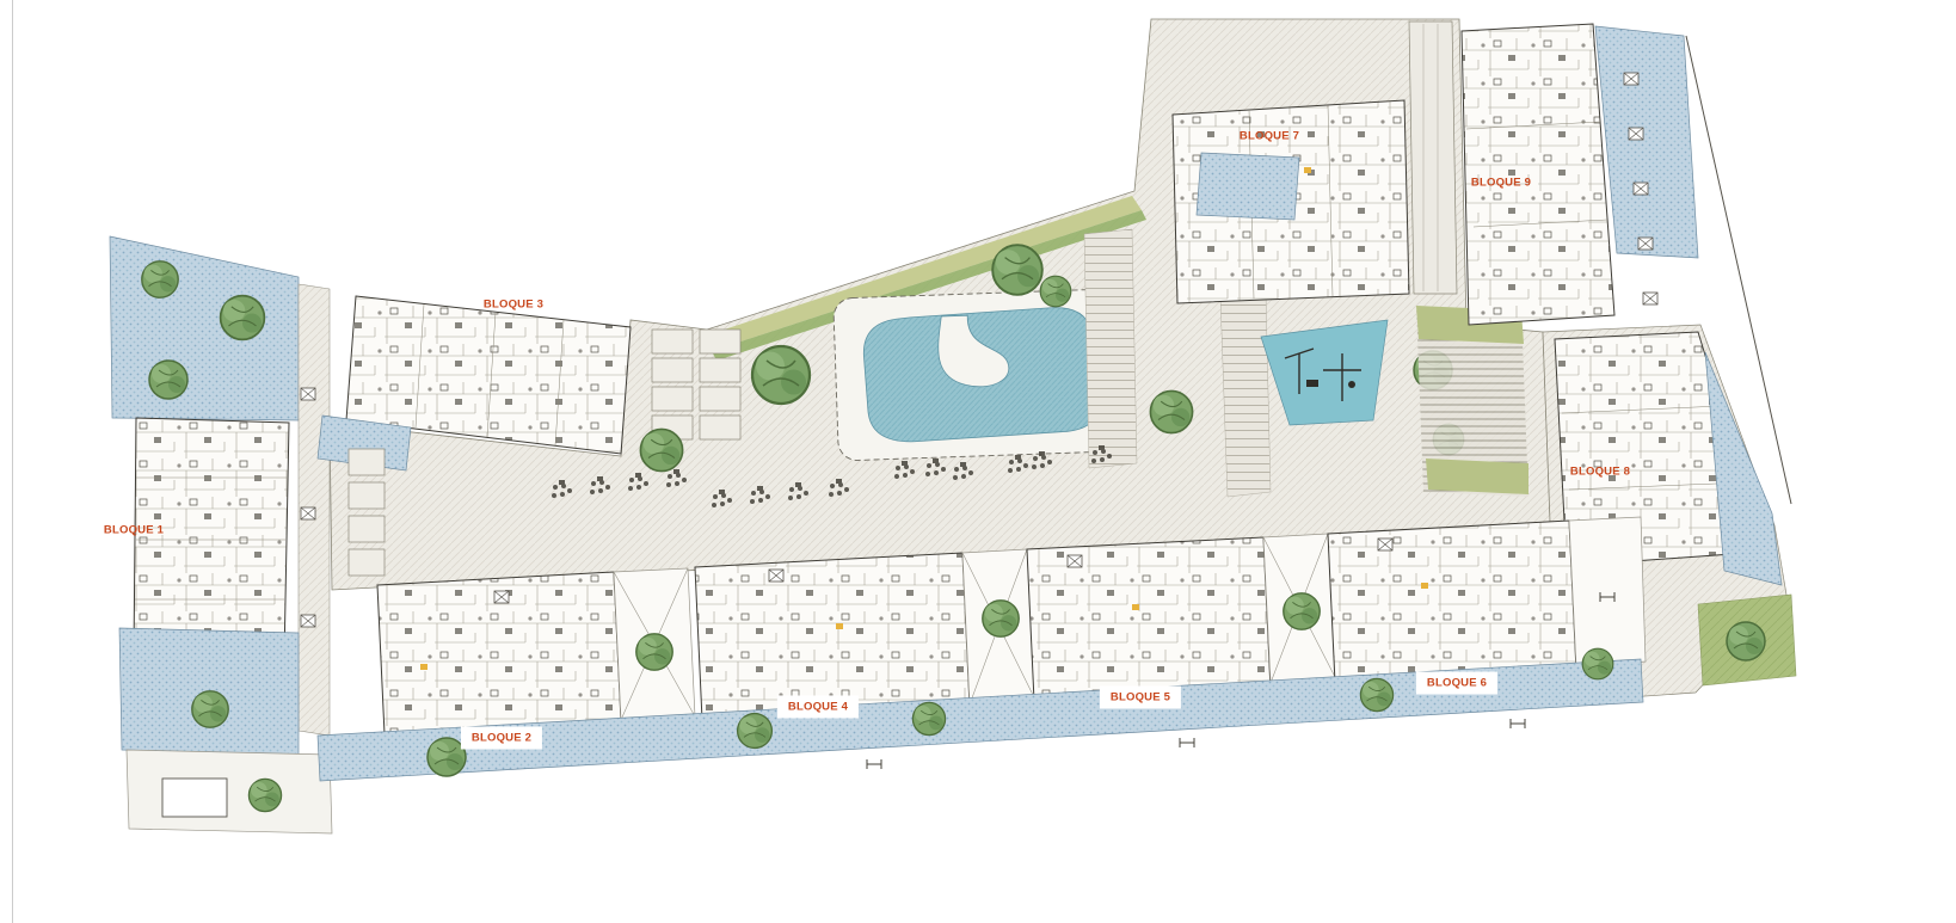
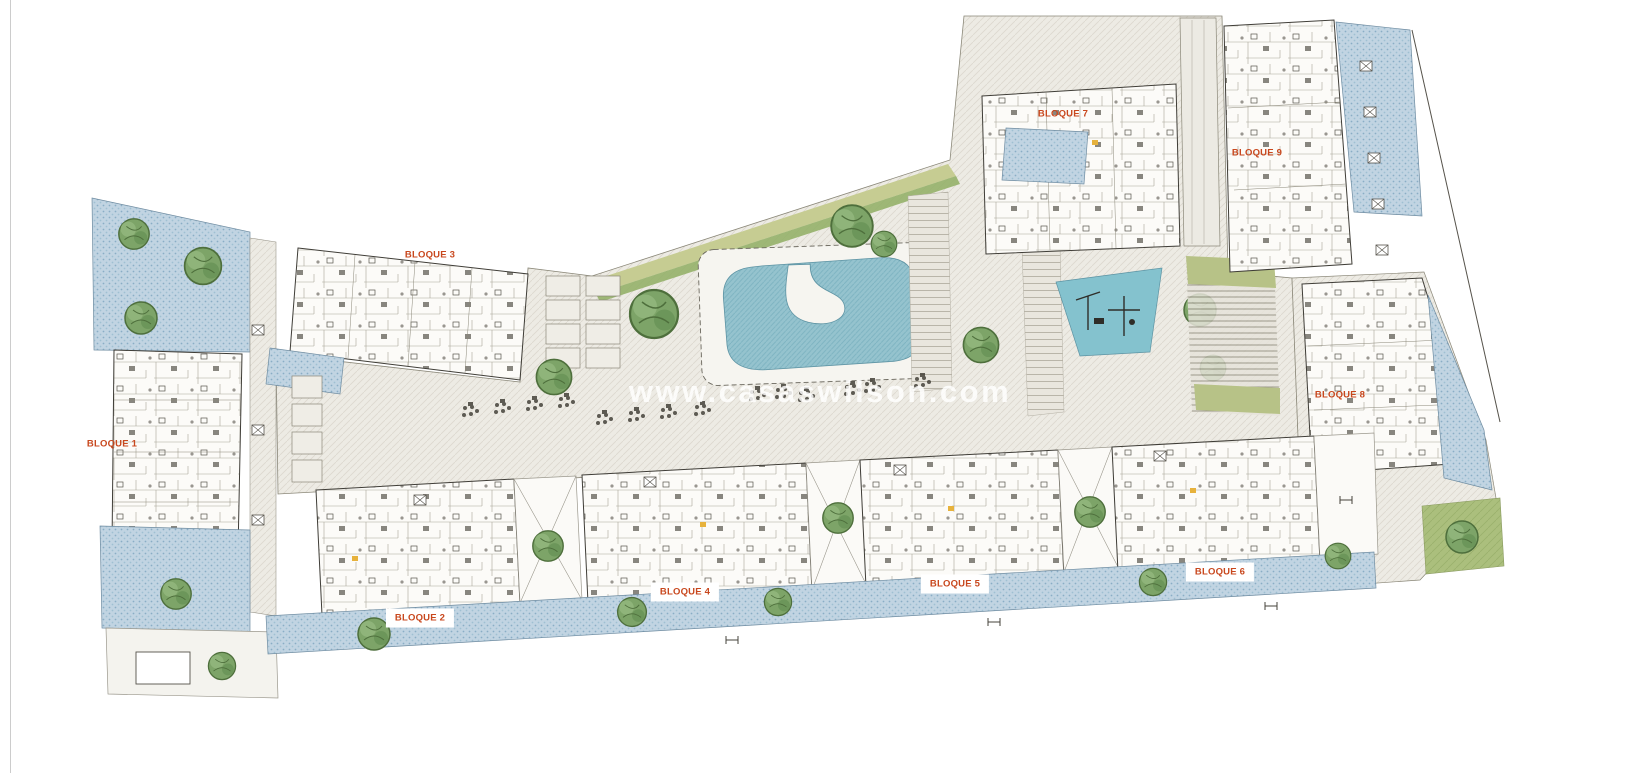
  BLOQUE 1
  BLOQUE 2
  BLOQUE 3
  BLOQUE 4
  BLOQUE 5
  BLOQUE 6
  BLOQUE 7
  BLOQUE 8
  BLOQUE 9
+ www.casaswilson.com
